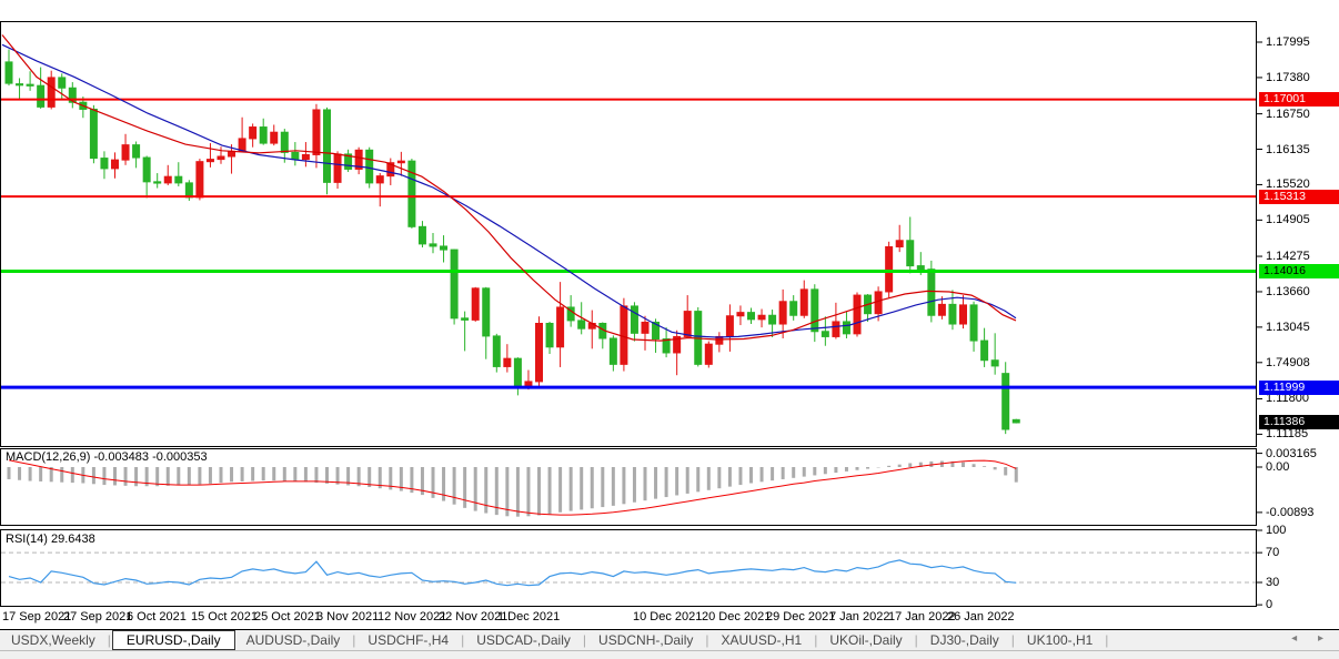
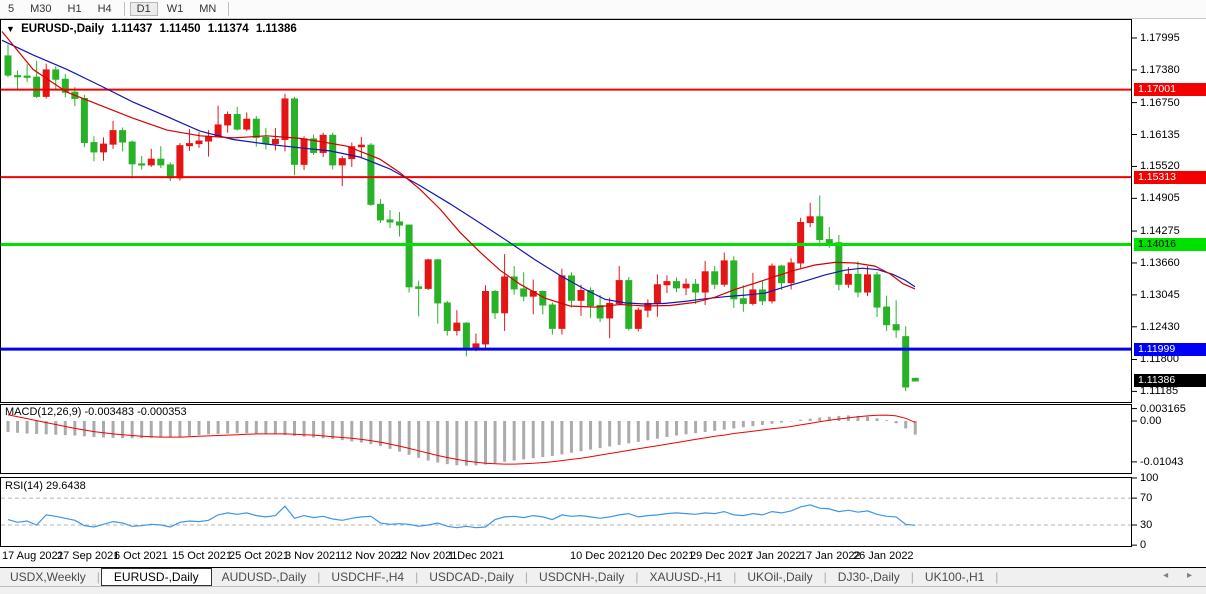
+ 5
+ M30
+ H1
+ H4
+ D1
+ W1
+ MN
+ ▼ EURUSD-,Daily 1.11437 1.11450 1.11374 1.11386
  MACD(12,26,9) -0.003483 -0.000353
  RSI(14) 29.6438
  1.17995
  1.17380
  1.16750
  1.16135
  1.15520
  1.14905
  1.14275
  1.13660
  1.13045
- 1.74908
+ 1.12430
  1.11800
  1.11185
  1.17001
  1.15313
  1.14016
  1.11999
  1.11386
  0.003165
  0.00
- -0.00893
+ -0.01043
  100
  70
  30
  0
- 17 Sep 2021
+ 17 Aug 2021
  27 Sep 2021
  6 Oct 2021
  15 Oct 2021
  25 Oct 2021
  3 Nov 2021
  12 Nov 2021
  22 Nov 2021
  1 Dec 2021
  10 Dec 2021
  20 Dec 2021
  29 Dec 2021
  7 Jan 2022
  17 Jan 2022
  26 Jan 2022
  USDX,Weekly
  |
  EURUSD-,Daily
  AUDUSD-,Daily
  |
  USDCHF-,H4
  |
  USDCAD-,Daily
  |
  USDCNH-,Daily
  |
  XAUUSD-,H1
  |
  UKOil-,Daily
  |
  DJ30-,Daily
  |
  UK100-,H1
  |
  ◂ ▸
